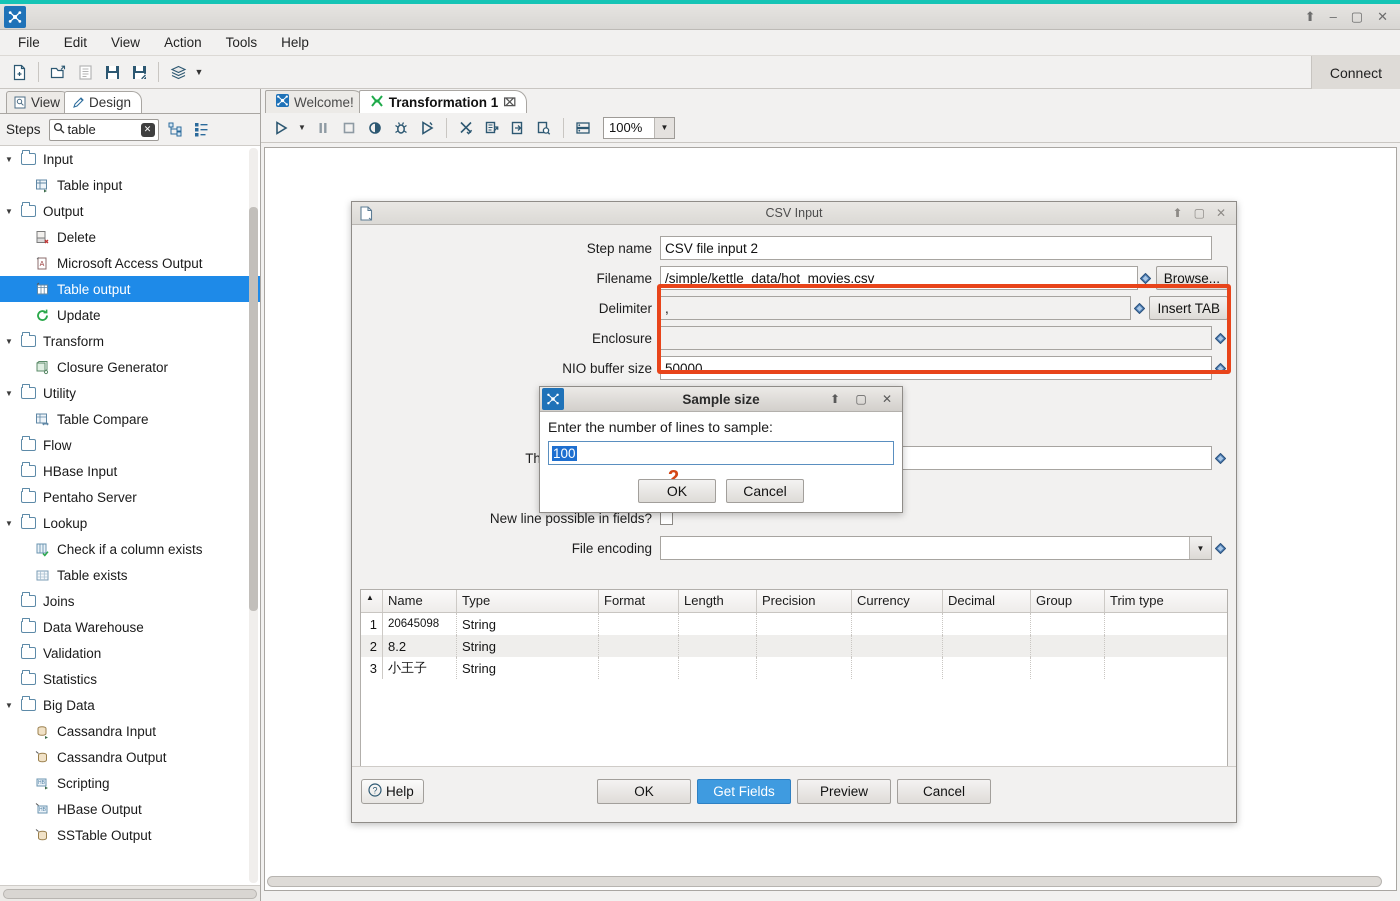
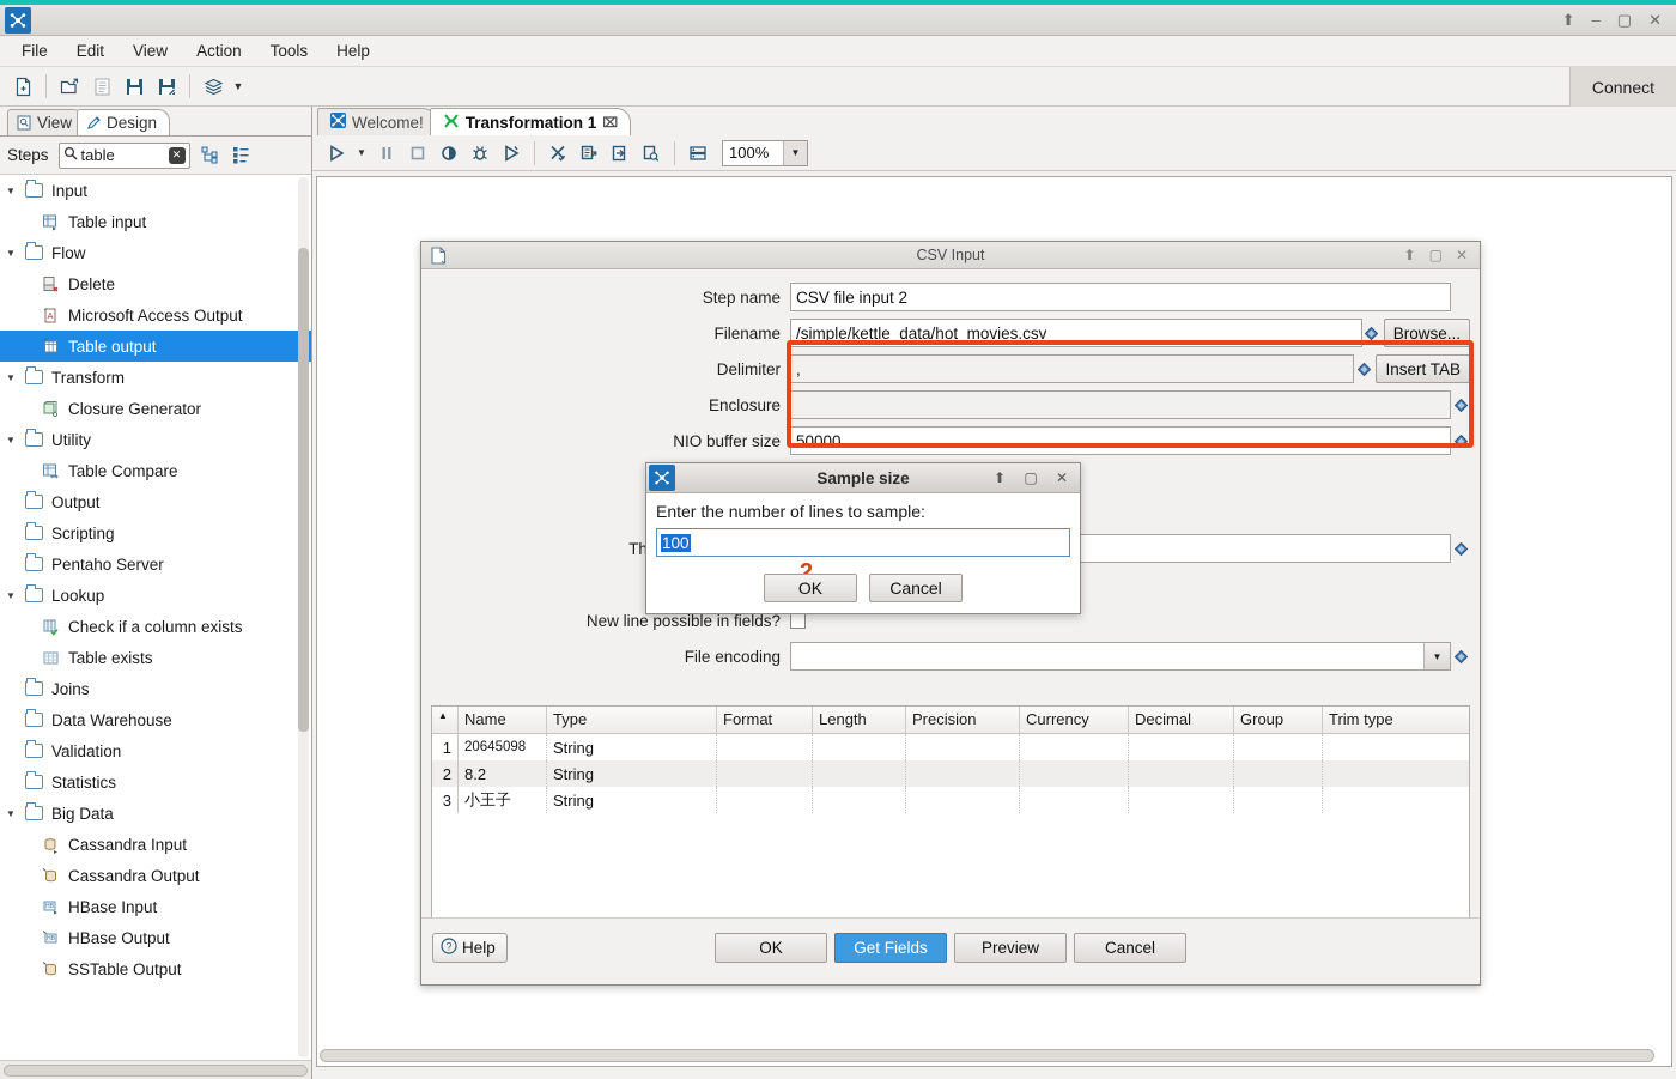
  ⬆
  –
  ▢
  ✕
  File
  Edit
  View
  Action
  Tools
  Help
  ▼
  Connect
  View
  Design
  Steps
  table
  ✕
  ▼
  Input
  Table input
  ▼
- Output
+ Flow
  Delete
  Microsoft Access Output
  Table output
- Update
  ▼
  Transform
  Closure Generator
  ▼
  Utility
  Table Compare
- Flow
+ Output
- HBase Input
+ Scripting
  Pentaho Server
  ▼
  Lookup
  Check if a column exists
  Table exists
  Joins
  Data Warehouse
  Validation
  Statistics
  ▼
  Big Data
  Cassandra Input
  Cassandra Output
- Scripting
+ HBase Input
  HBase Output
  SSTable Output
  Welcome!
  Transformation 1
  ⌧
  ▼
  100%
  ▼
  CSV Input
  ⬆
  ▢
  ✕
  Step name
  CSV file input 2
  Filename
  /simple/kettle_data/hot_movies.csv
  Browse...
  Delimiter
  ,
  Insert TAB
  Enclosure
  NIO buffer size
  50000
  New line possible in fields?
  File encoding
  ▼
  ▲
  Name
  Type
  Format
  Length
  Precision
  Currency
  Decimal
  Group
  Trim type
  1
  20645098
  String
  2
  8.2
  String
  3
  小王子
  String
  ?
  Help
  OK
  Get Fields
  Preview
  Cancel
  Sample size
  ⬆
  ▢
  ✕
  Enter the number of lines to sample:
  100
  2.
  OK
  Cancel
